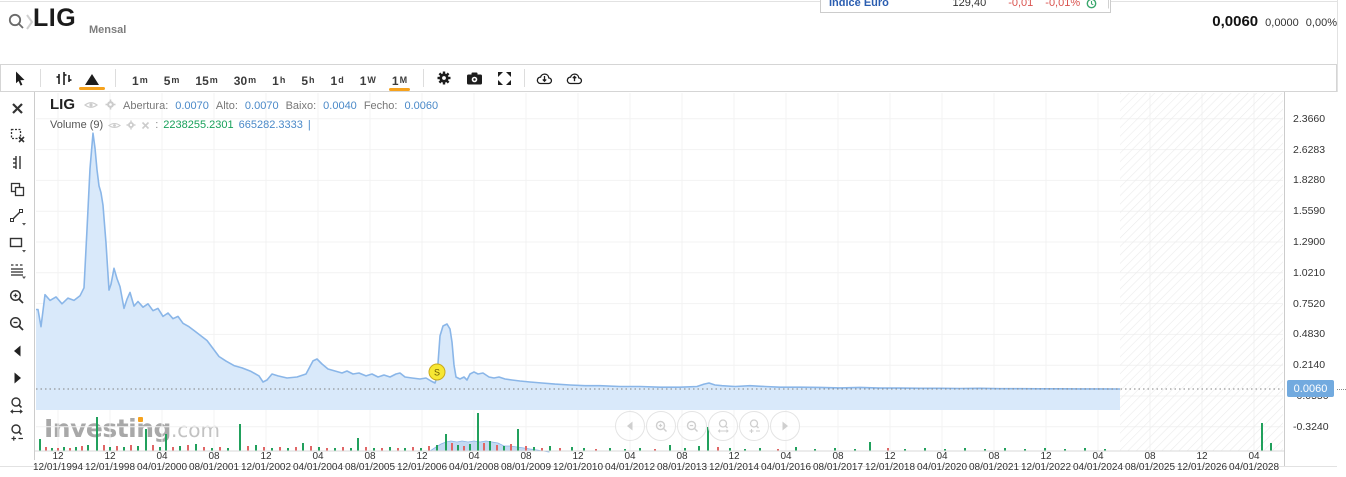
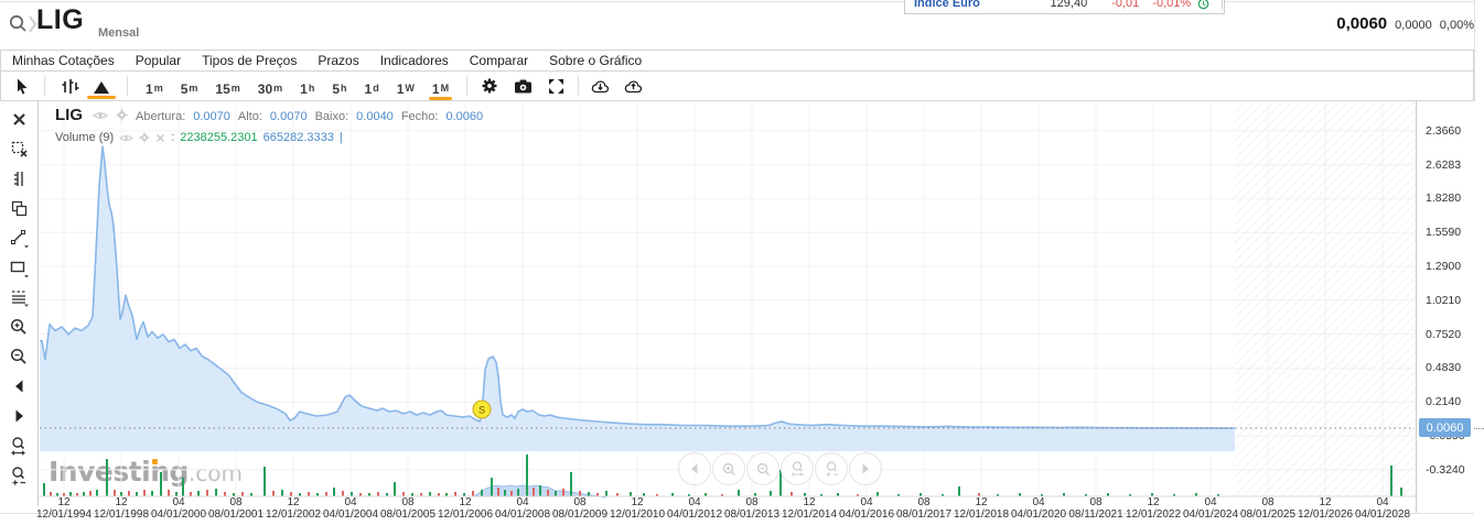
  Invetin .com
  S
  LIG
  Mensal
  Índice Euro
  129,40
  -0,01
  -0,01%
  |
  0,0060
  0,0000
  0,00%
+ Minhas Cotações
+ Popular
+ Tipos de Preços
+ Prazos
+ Indicadores
+ Comparar
+ Sobre o Gráfico
  1
  m
  5
  m
  15
  m
  30
  m
  1
  h
  5
  h
  1
  d
  1
  W
  1
  M
  LIG
  Abertura:
  0.0070
  Alto:
  0.0070
  Baixo:
  0.0040
  Fecho:
  0.0060
  Volume (9)
  :
  2238255.2301
  665282.3333
  |
  2.3660
  2.6283
  1.8280
  1.5590
  1.2900
  1.0210
  0.7520
  0.4830
  0.2140
  -0.3240
  0.0060
  12
  12/01/1994
  12
  12/01/1998
  04
  04/01/2000
  08
  08/01/2001
  12
  12/01/2002
  04
  04/01/2004
  08
  08/01/2005
  12
  12/01/2006
  04
  04/01/2008
  08
  08/01/2009
  12
  12/01/2010
  04
  04/01/2012
  08
  08/01/2013
  12
  12/01/2014
  04
  04/01/2016
  08
  08/01/2017
  12
  12/01/2018
  04
  04/01/2020
  08
- 08/01/2021
+ 08/11/2021
  12
  12/01/2022
  04
  04/01/2024
  08
  08/01/2025
  12
  12/01/2026
  04
  04/01/2028
